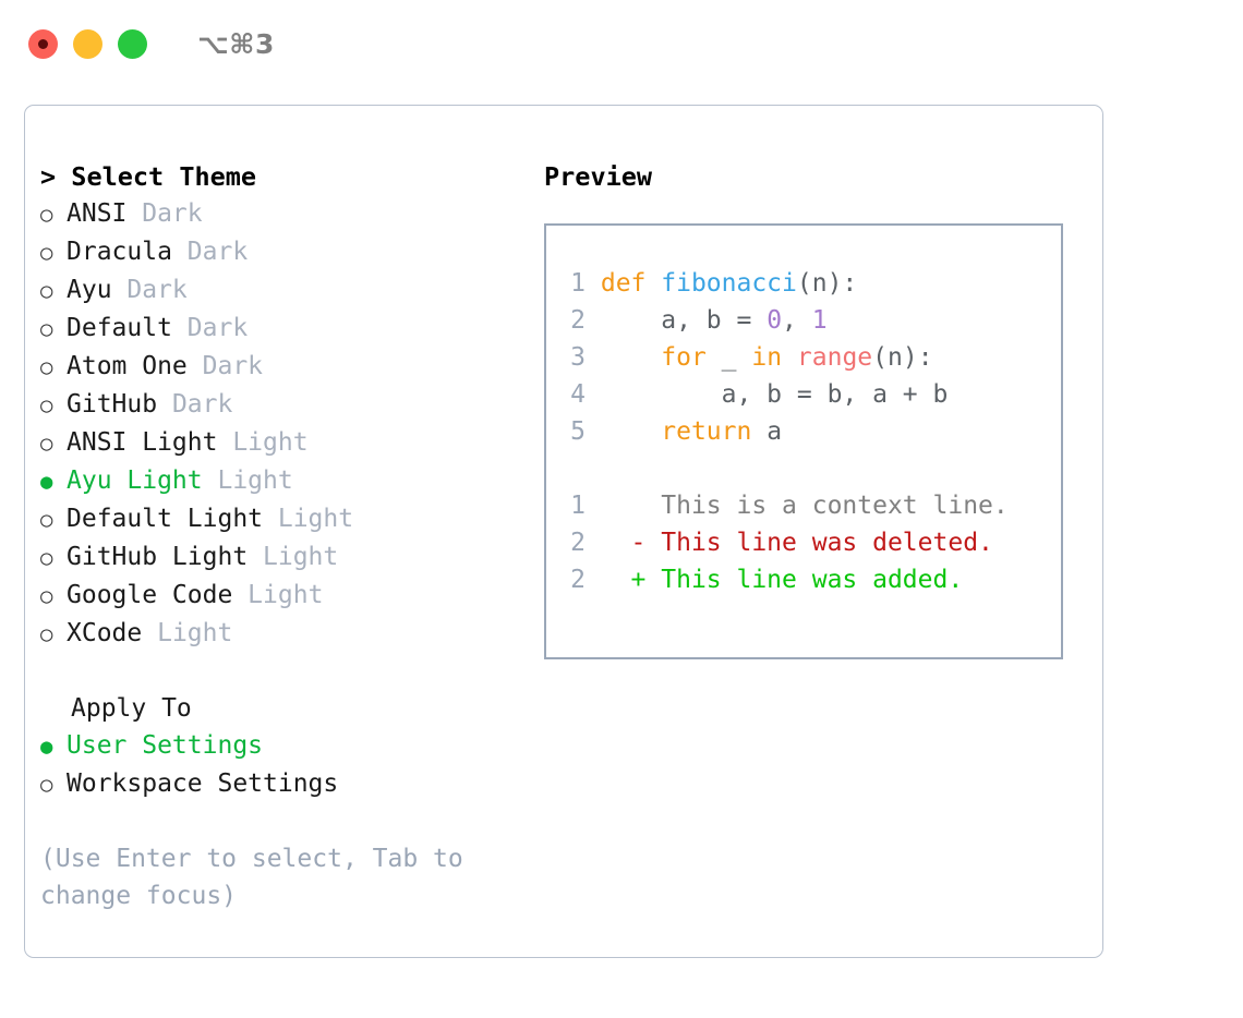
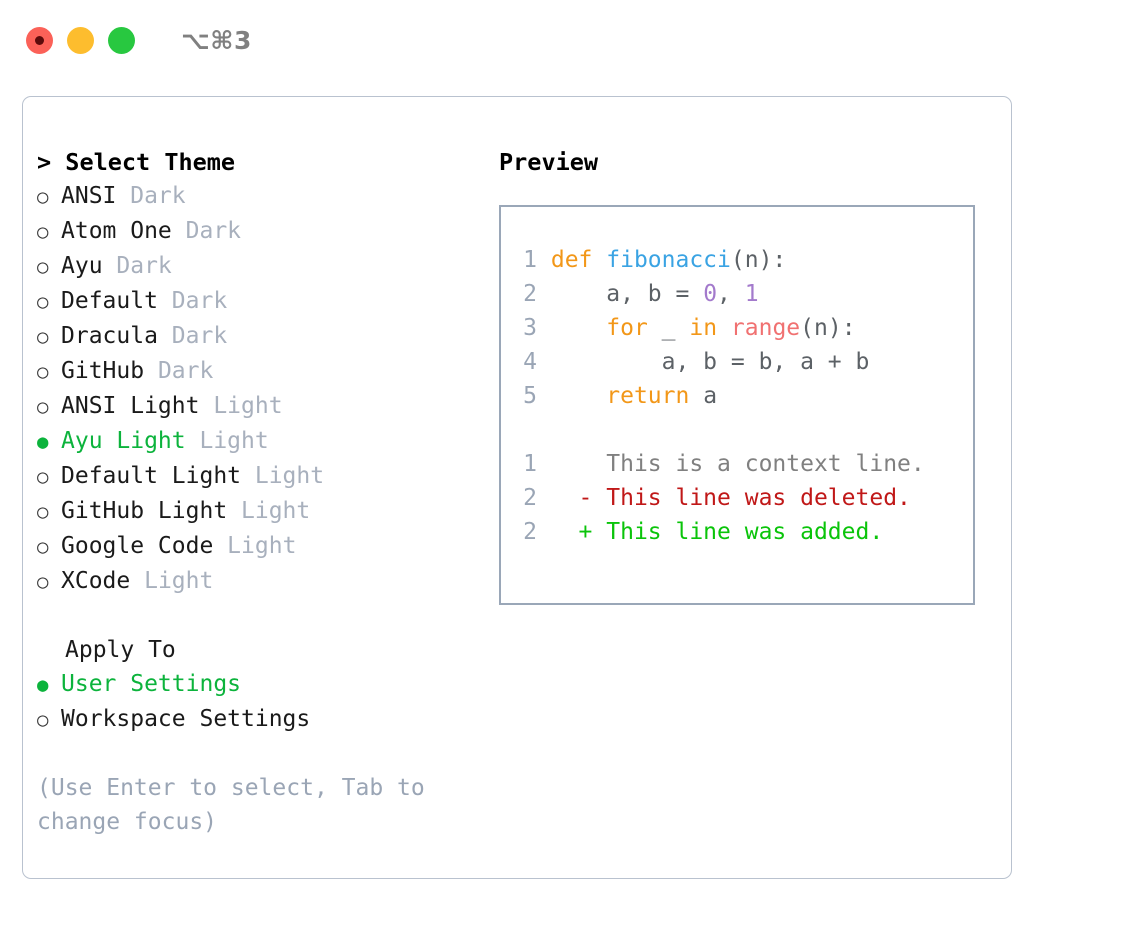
  ⌥⌘3
  > Select Theme
  ○
  ANSI
  Dark
  ○
- Dracula
+ Atom One
  Dark
  ○
  Ayu
  Dark
  ○
  Default
  Dark
  ○
- Atom One
+ Dracula
  Dark
  ○
  GitHub
  Dark
  ○
  ANSI Light
  Light
  ●
  Ayu Light
  Light
  ○
  Default Light
  Light
  ○
  GitHub Light
  Light
  ○
  Google Code
  Light
  ○
  XCode
  Light
  Apply To
  ●
  User Settings
  ○
  Workspace Settings
  (Use Enter to select, Tab to change focus)
  Preview
  1 def fibonacci(n):
  2 a, b = 0, 1
  3 for _ in range(n):
  4 a, b = b, a + b
  5 return a
  1 This is a context line.
  2 - This line was deleted.
  2 + This line was added.
